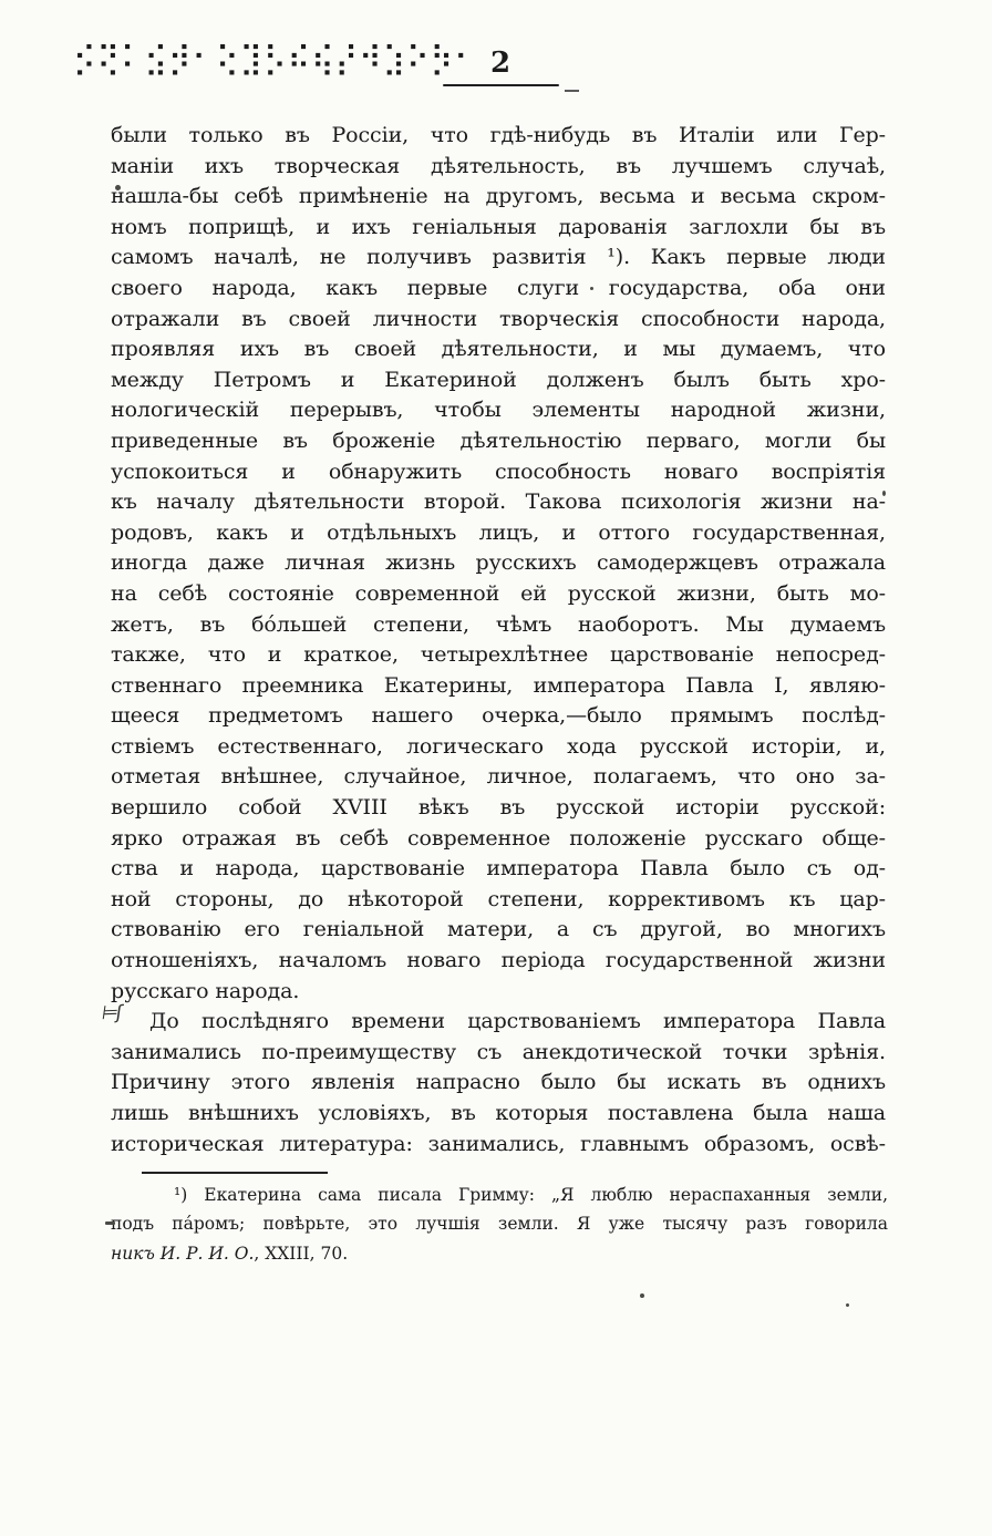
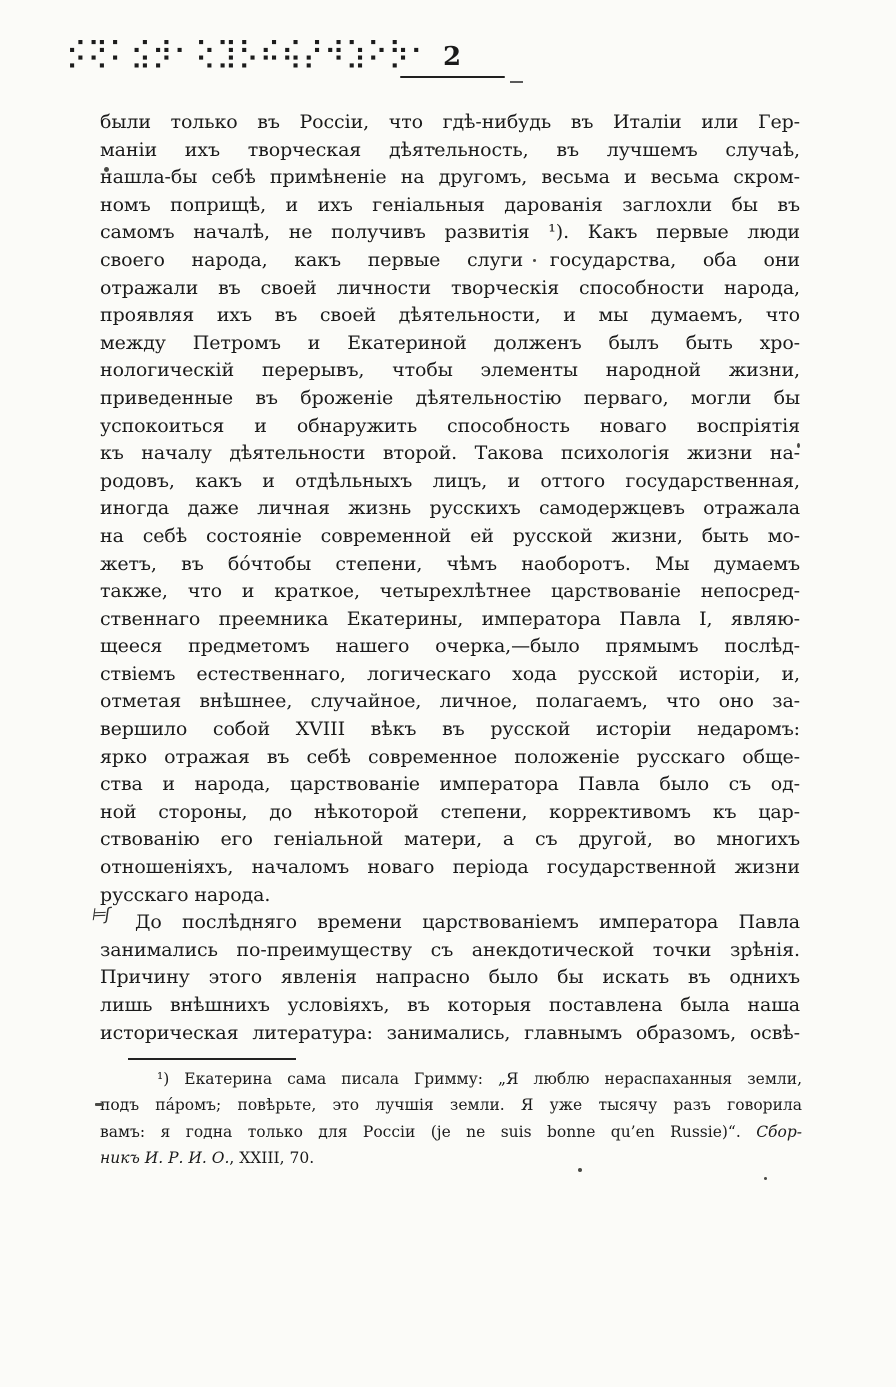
  ⡪⢝⠅⣪⡺⠂⢕⣹⡣⠮⢮⡜⠺⣱⠕⡳⠂
  2
  были только въ Россіи, что гдѣ-нибудь въ Италіи или Гер-
  маніи ихъ творческая дѣятельность, въ лучшемъ случаѣ,
  нашла-бы себѣ примѣненіе на другомъ, весьма и весьма скром-
  номъ поприщѣ, и ихъ геніальныя дарованія заглохли бы въ
  самомъ началѣ, не получивъ развитія ¹). Какъ первые люди
  своего народа, какъ первые слуги государства, оба они
  отражали въ своей личности творческія способности народа,
  проявляя ихъ въ своей дѣятельности, и мы думаемъ, что
  между Петромъ и Екатериной долженъ былъ быть хро-
  нологическій перерывъ, чтобы элементы народной жизни,
  приведенные въ броженіе дѣятельностію перваго, могли бы
  успокоиться и обнаружить способность новаго воспріятія
  къ началу дѣятельности второй. Такова психологія жизни на-
  родовъ, какъ и отдѣльныхъ лицъ, и оттого государственная,
  иногда даже личная жизнь русскихъ самодержцевъ отражала
  на себѣ состояніе современной ей русской жизни, быть мо-
- жетъ, въ бо́льшей степени, чѣмъ наоборотъ. Мы думаемъ
+ жетъ, въ бо́чтобы степени, чѣмъ наоборотъ. Мы думаемъ
  также, что и краткое, четырехлѣтнее царствованіе непосред-
  ственнаго преемника Екатерины, императора Павла I, являю-
  щееся предметомъ нашего очерка,—было прямымъ послѣд-
  ствіемъ естественнаго, логическаго хода русской исторіи, и,
  отметая внѣшнее, случайное, личное, полагаемъ, что оно за-
- вершило собой XVIII вѣкъ въ русской исторіи русской:
+ вершило собой XVIII вѣкъ въ русской исторіи недаромъ:
  ярко отражая въ себѣ современное положеніе русскаго обще-
  ства и народа, царствованіе императора Павла было съ од-
  ной стороны, до нѣкоторой степени, коррективомъ къ цар-
  ствованію его геніальной матери, а съ другой, во многихъ
  отношеніяхъ, началомъ новаго періода государственной жизни
  русскаго народа.
  До послѣдняго времени царствованіемъ императора Павла
  занимались по-преимуществу съ анекдотической точки зрѣнія.
  Причину этого явленія напрасно было бы искать въ однихъ
  лишь внѣшнихъ условіяхъ, въ которыя поставлена была наша
  историческая литература: занимались, главнымъ образомъ, освѣ-
  ¹) Екатерина сама писала Гримму: „Я люблю нераспаханныя земли,
  подъ па́ромъ; повѣрьте, это лучшія земли. Я уже тысячу разъ говорила
+ вамъ: я годна только для Россіи (je ne suis bonne qu’en Russie)“. Сбор-
  никъ И. Р. И. О., XXIII, 70.
